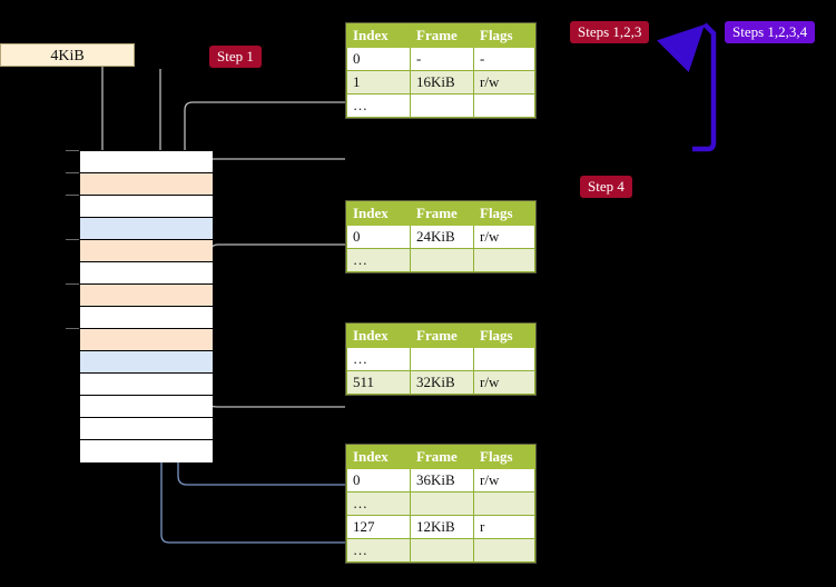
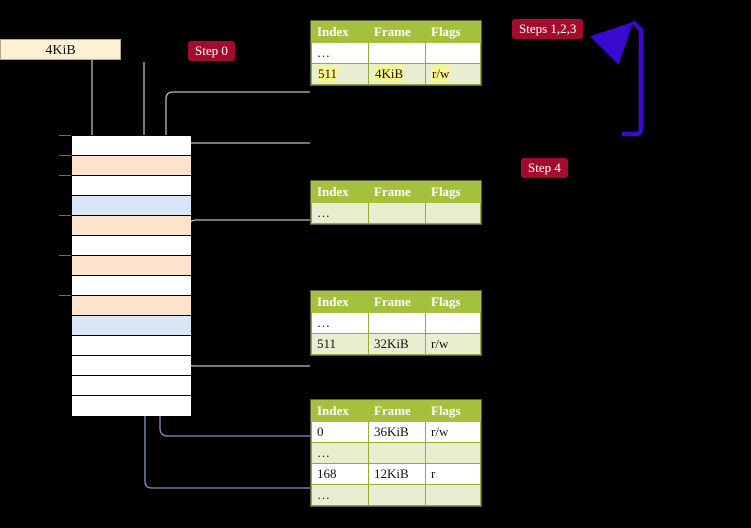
  4KiB
- Step 1
+ Step 0
  Steps 1,2,3
- Steps 1,2,3,4
  Step 4
  Index	Frame	Flags
- 0	-	-
- 1	16KiB	r/w
  …
+ 511	4KiB	r/w
  Index	Frame	Flags
- 0	24KiB	r/w
  …
  Index	Frame	Flags
  …
  511	32KiB	r/w
  Index	Frame	Flags
  0	36KiB	r/w
  …
- 127	12KiB	r
+ 168	12KiB	r
  …
